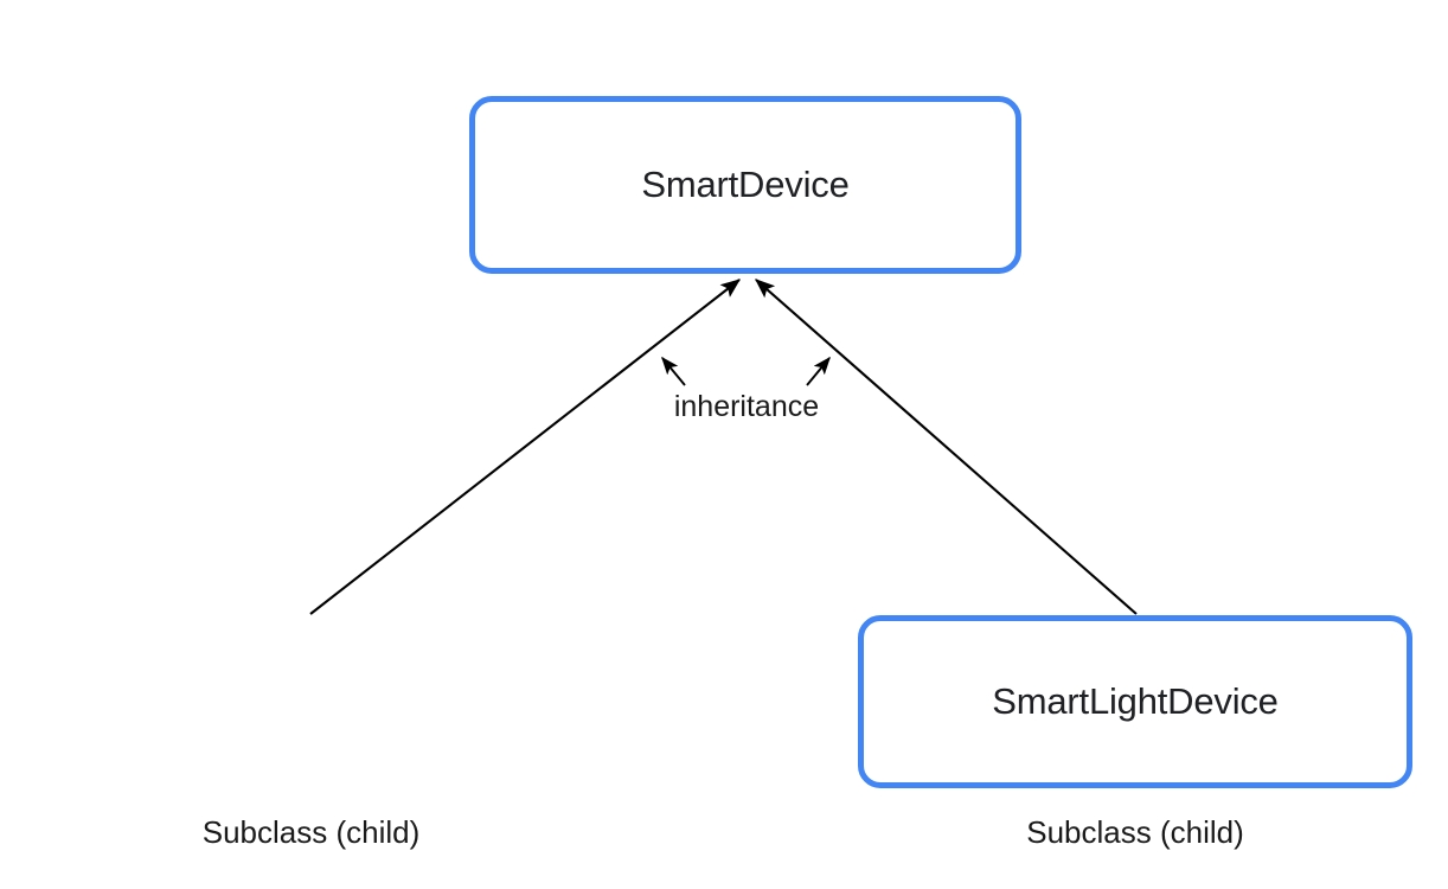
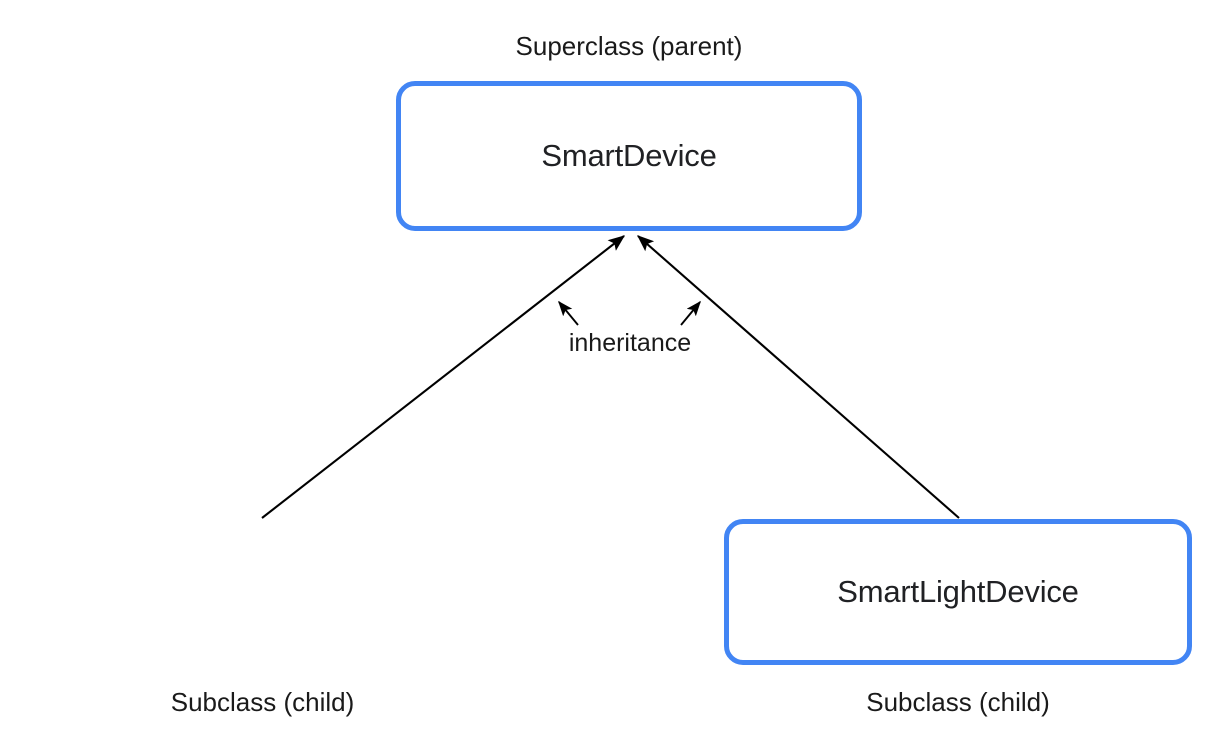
+ Superclass (parent)
  SmartDevice
  inheritance
  Subclass (child)
  SmartLightDevice
  Subclass (child)
